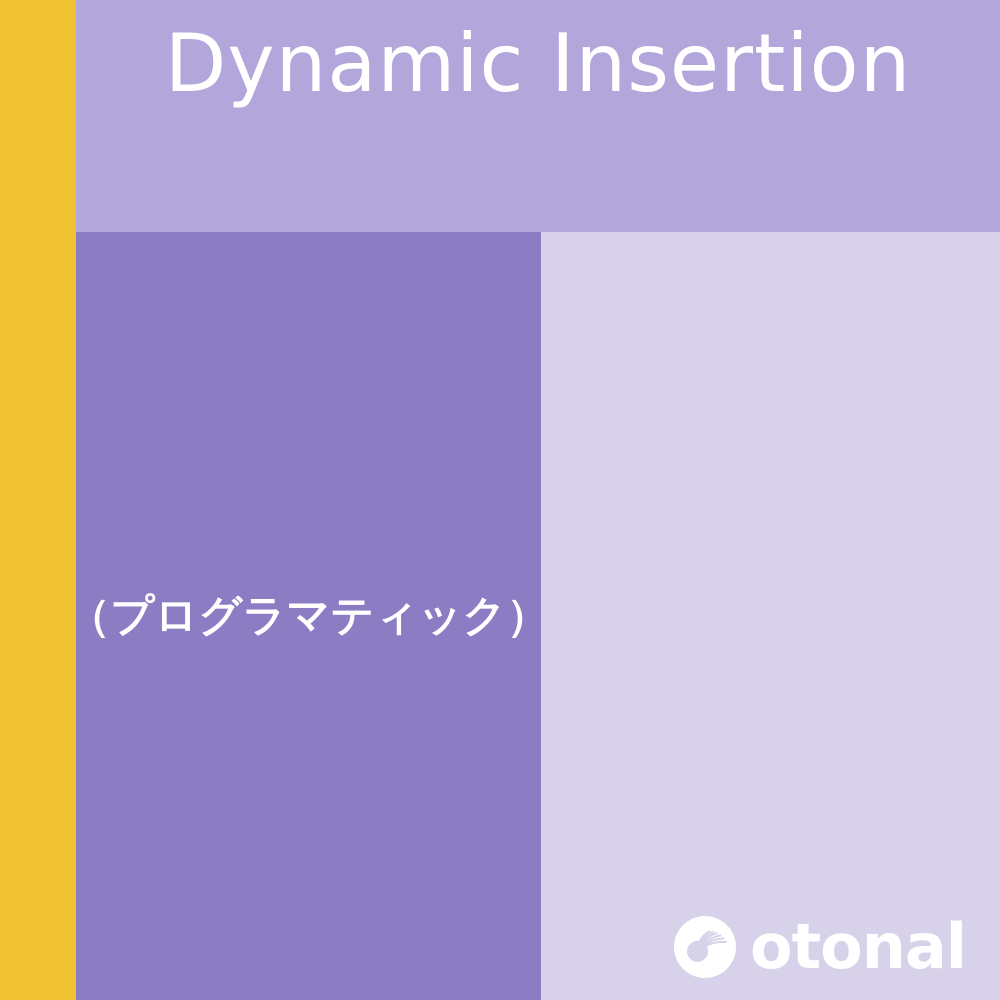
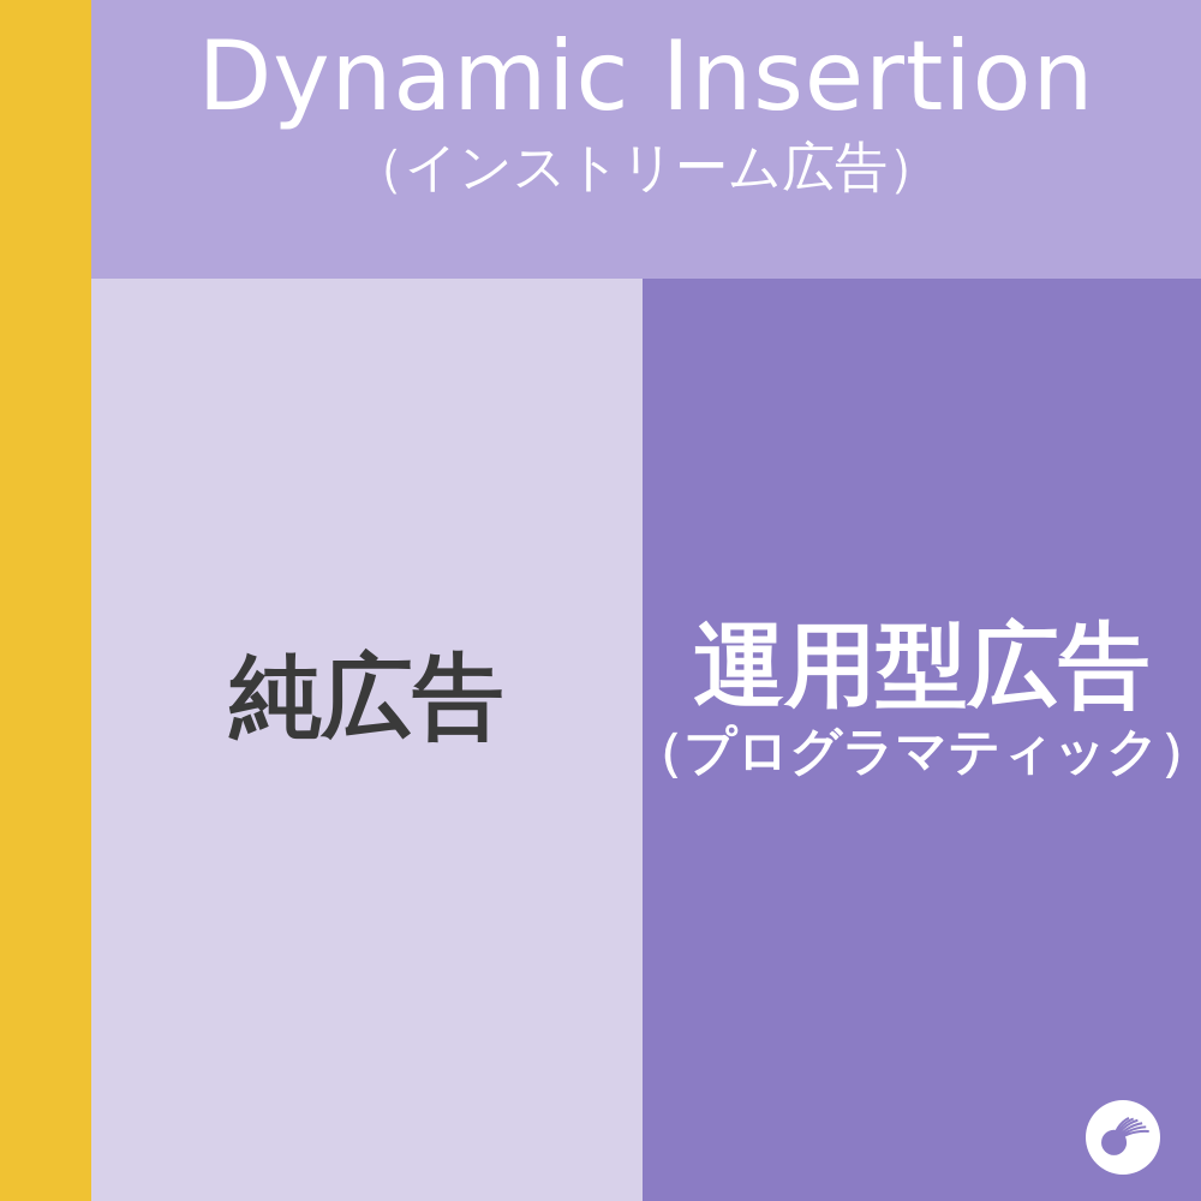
  Dynamic Insertion
+ （インストリーム広告）
+ 純広告
+ 運用型広告
  （プログラマティック）
- otonal
